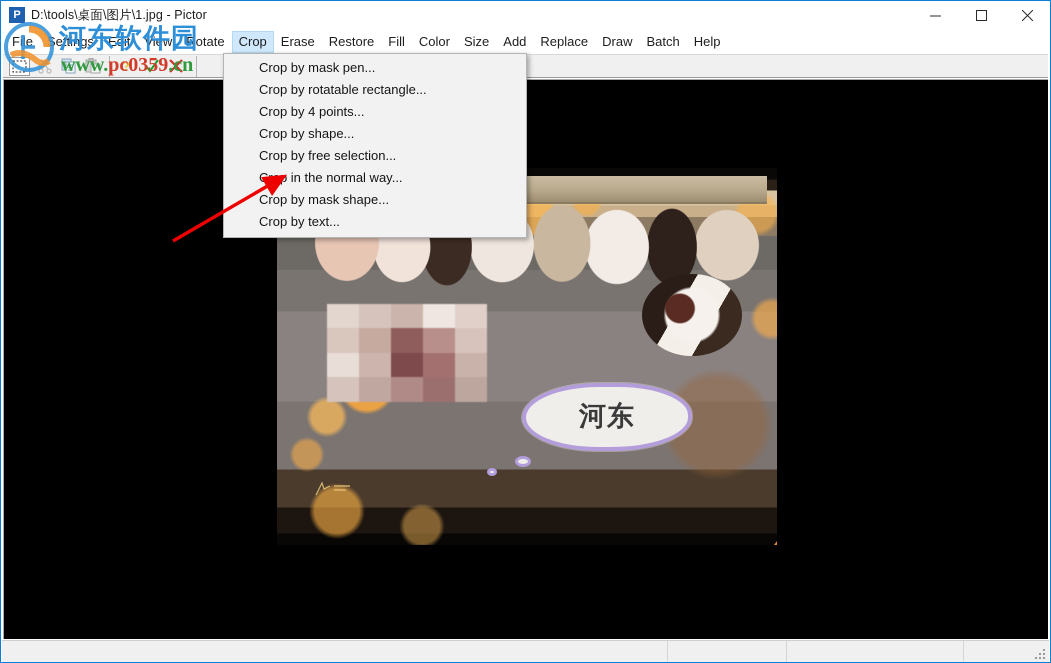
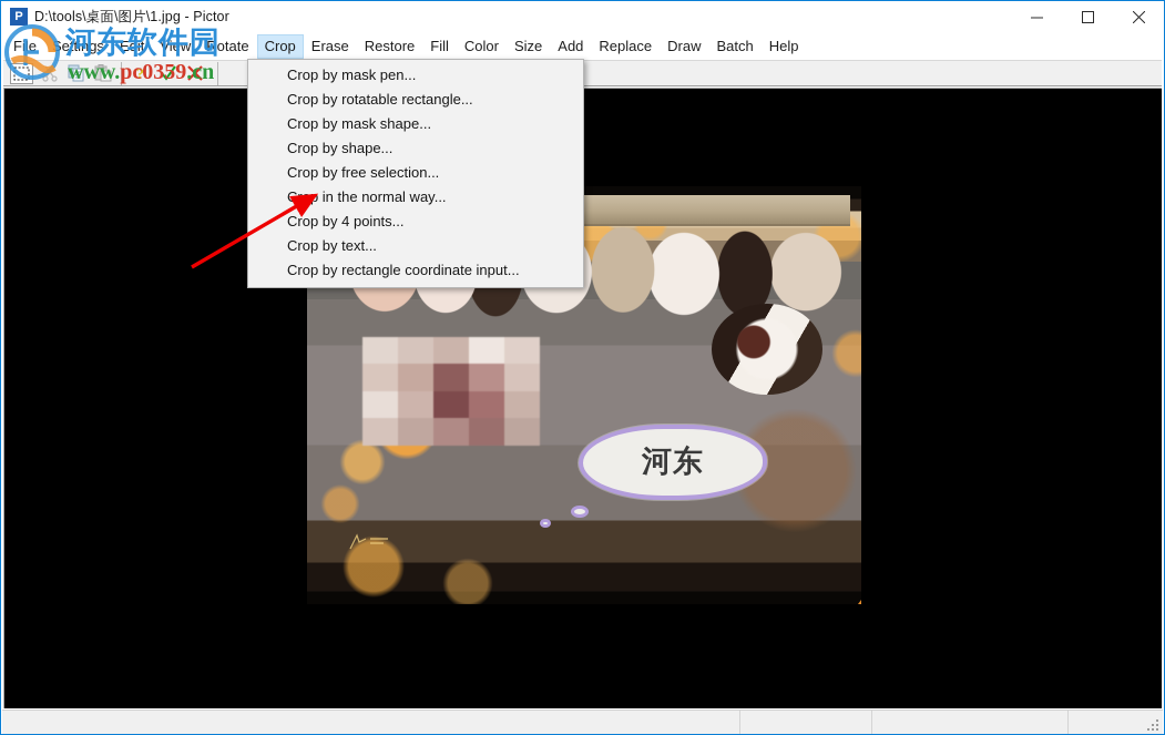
  P
  D:\tools\桌面\图片\1.jpg - Pictor
  Settings
  Edit
  View
  Rotate
  Crop
  Erase
  Restore
  Fill
  Color
  Size
  Add
  Replace
  Draw
  Batch
  Help
  ?
  河东
  Crop by mask pen...
  Crop by rotatable rectangle...
- Crop by 4 points...
+ Crop by mask shape...
  Crop by shape...
  Crop by free selection...
  Crop in the normal way...
- Crop by mask shape...
+ Crop by 4 points...
  Crop by text...
+ Crop by rectangle coordinate input...
  河东软件园
  www.pc0359.cn
